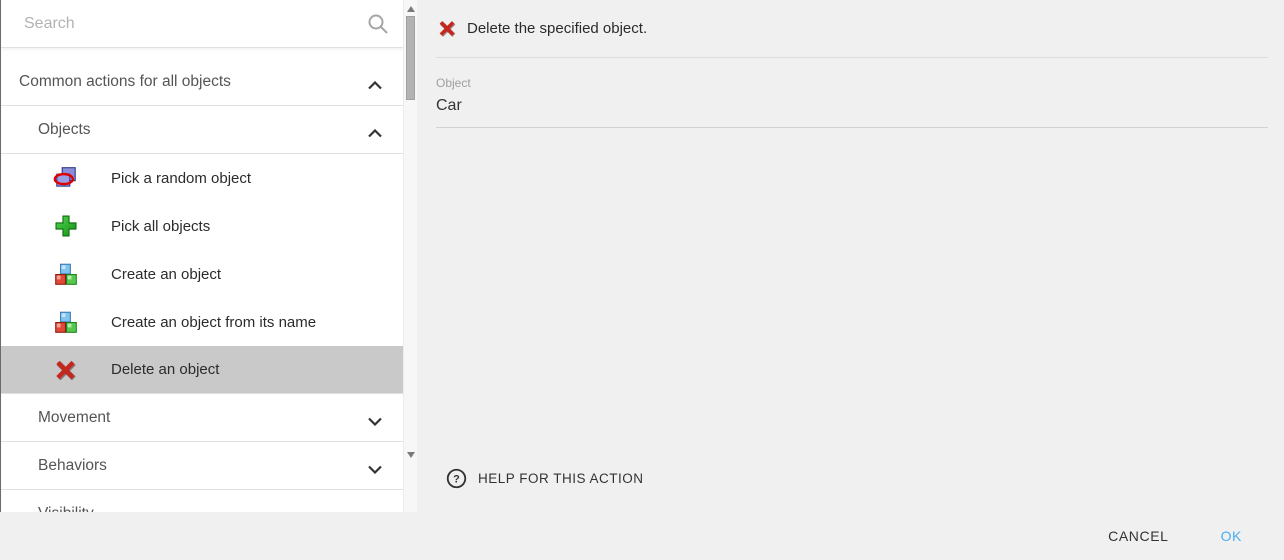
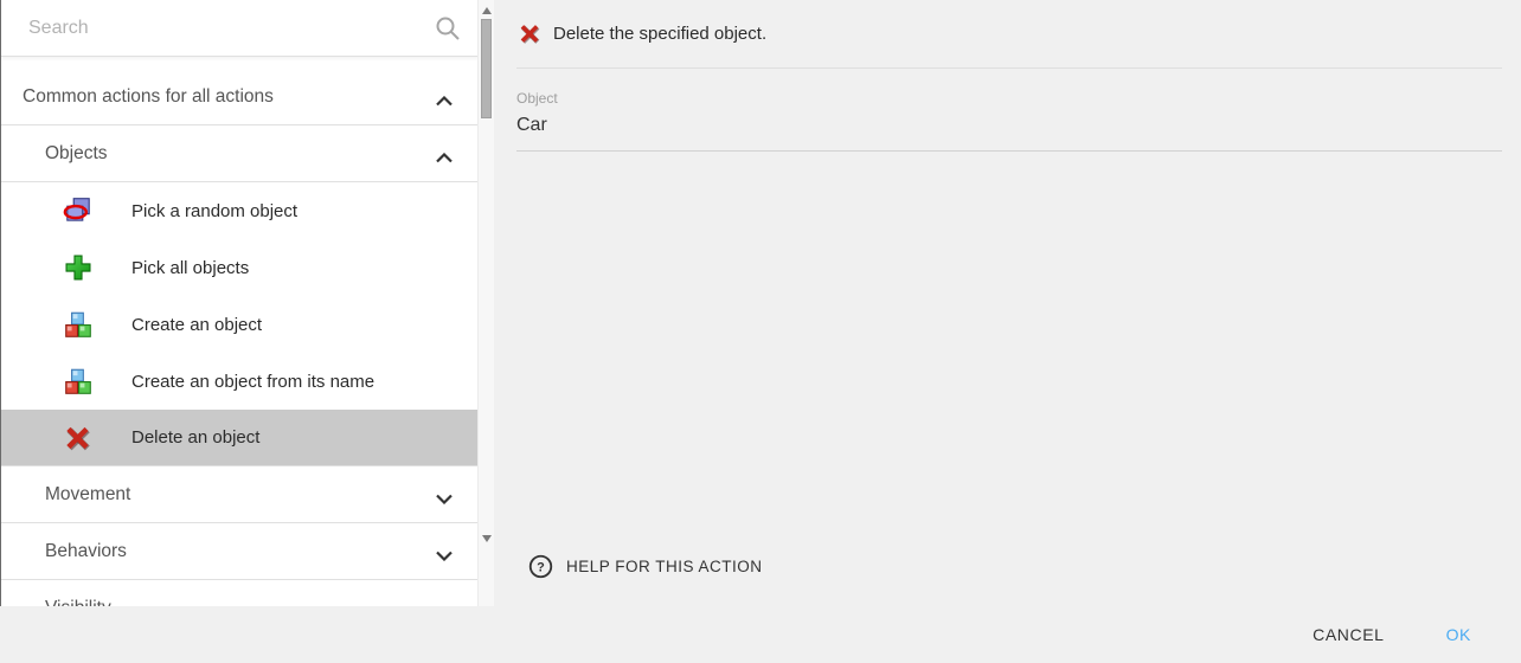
  Search
- Common actions for all objects
+ Common actions for all actions
  Objects
  Pick a random object
  Pick all objects
  Create an object
  Create an object from its name
  Delete an object
  Movement
  Behaviors
  Delete the specified object.
  Object
  Car
  ?
  HELP FOR THIS ACTION
  CANCEL
  OK
